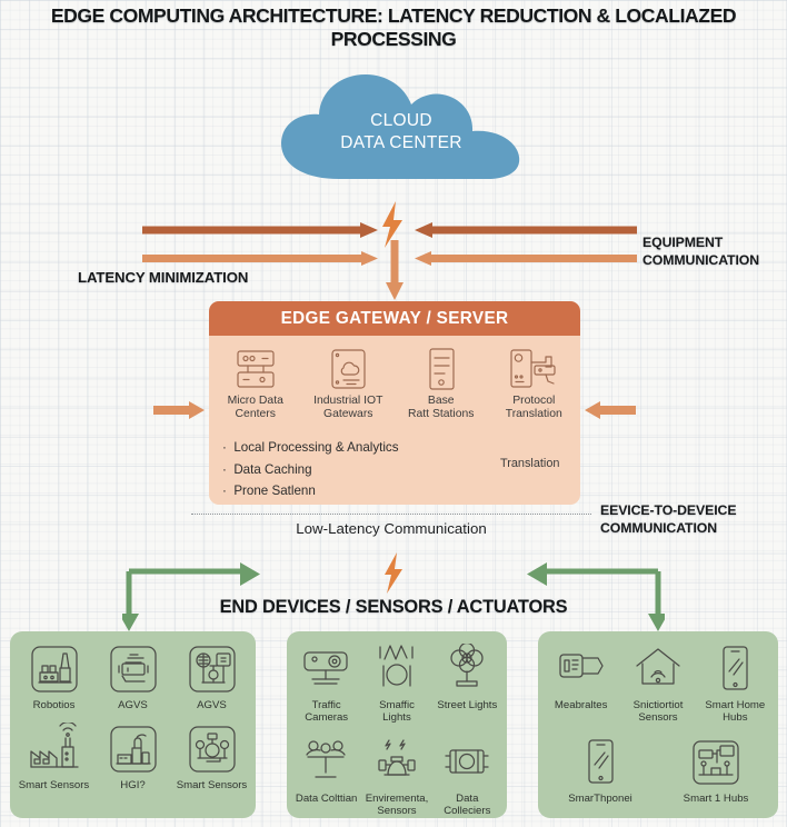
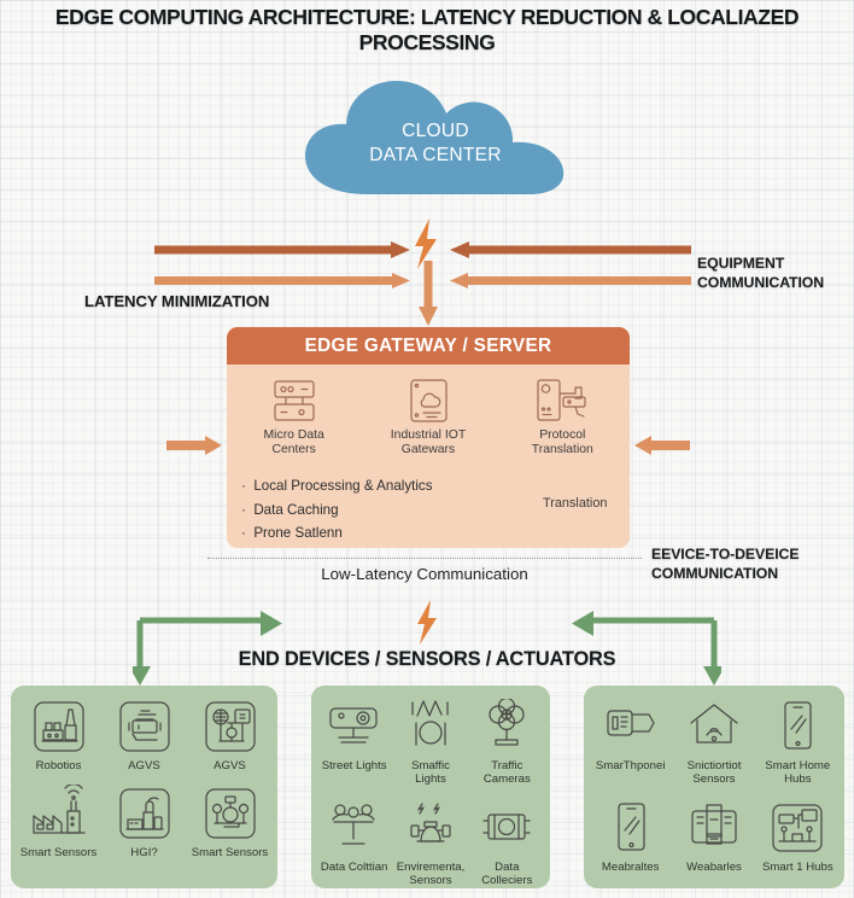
  EDGE COMPUTING ARCHITECTURE: LATENCY REDUCTION & LOCALIAZED PROCESSING
  CLOUD
  DATA CENTER
  LATENCY MINIMIZATION
  EQUIPMENT
  COMMUNICATION
  EDGE GATEWAY / SERVER
  Micro Data
  Centers
  Industrial IOT
  Gatewars
- Base
- Ratt Stations
  Protocol
  Translation
  Local Processing & Analytics
  Data Caching
  Prone Satlenn
  Translation
  Low-Latency Communication
  EEVICE-TO-DEVEICE
  COMMUNICATION
  END DEVICES / SENSORS / ACTUATORS
  Robotios
  AGVS
  AGVS
  Smart Sensors
  HGI?
  Smart Sensors
- Traffic Cameras
+ Street Lights
  Smaffic
  Lights
- Street Lights
+ Traffic Cameras
  Data Colttian
  Envirementa,
  Sensors
  Data Colleciers
- Meabraltes
+ SmarThponei
  Snictiortiot
  Sensors
  Smart Home
  Hubs
- SmarThponei
+ Meabraltes
+ Weabarles
  Smart 1 Hubs
